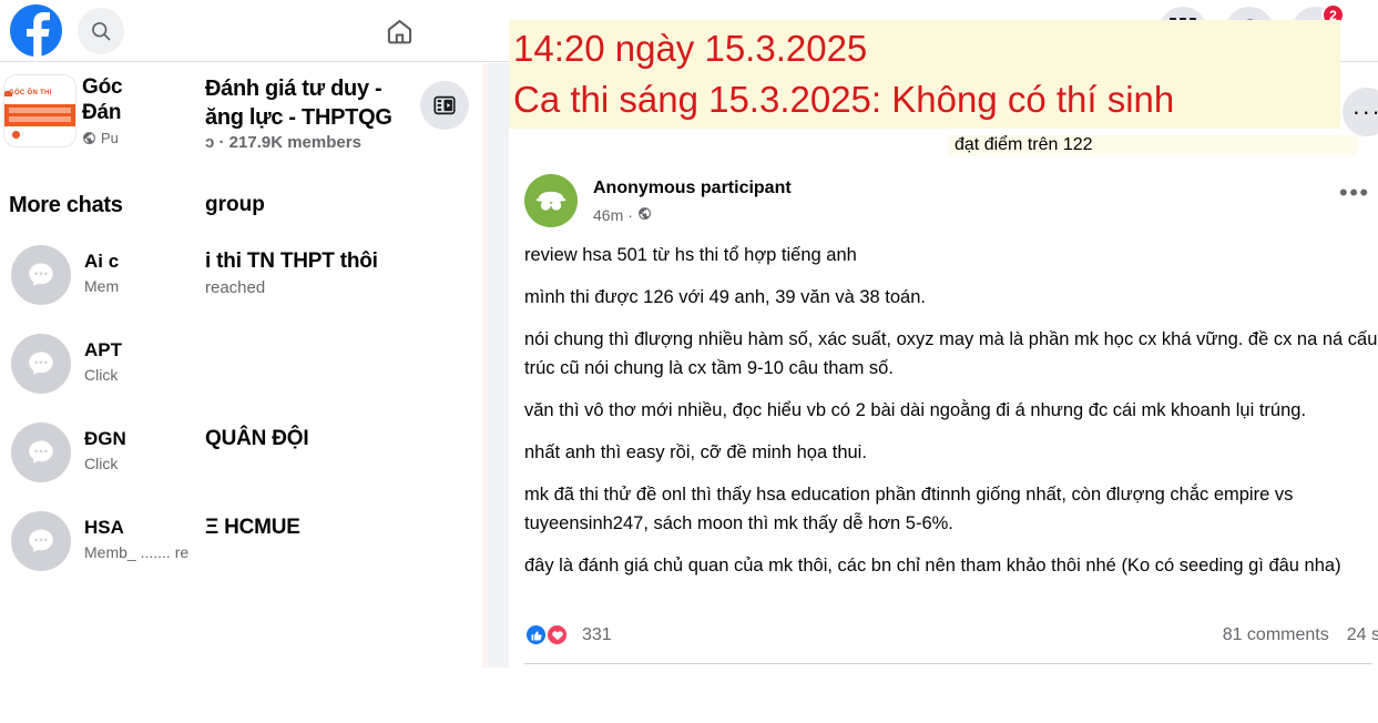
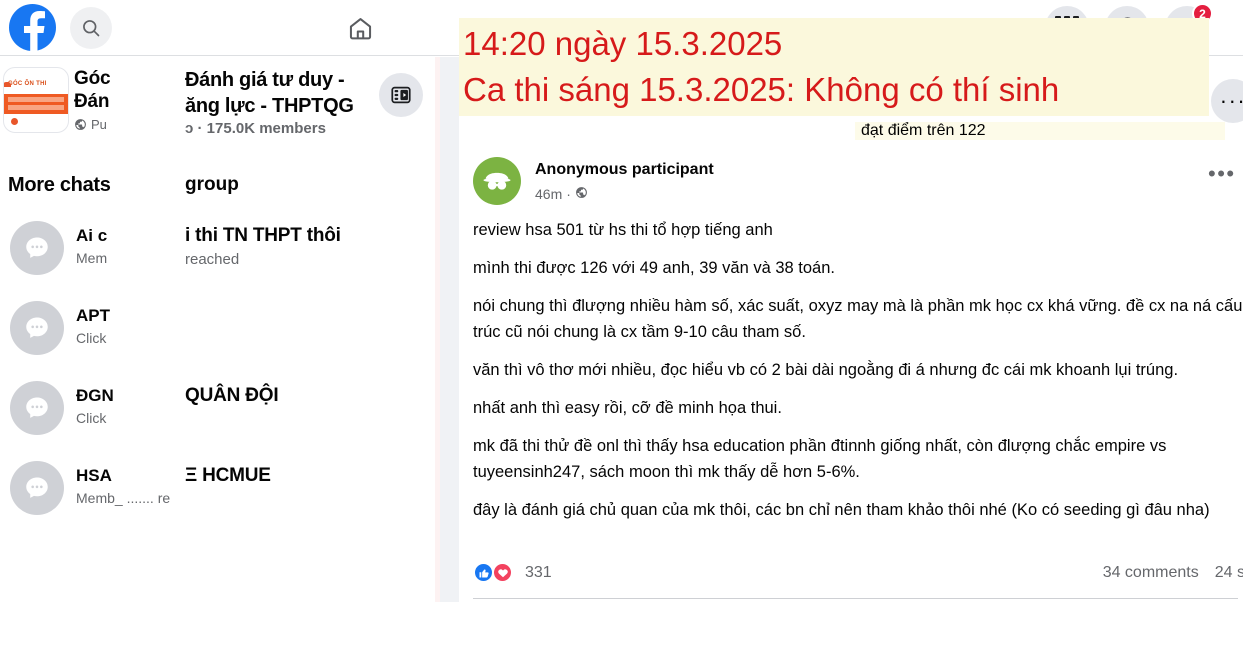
  2
  Góc
  Đán
  Pu
  More chats
  Ai c
  Mem
  APT
  Click
  ĐGN
  Click
  HSA
  Memb_ ....... re
  Đánh giá tư duy -
  ăng lực - THPTQG
- ɔ · 217.9K members
+ ɔ · 175.0K members
  group
  i thi TN THPT thôi
  reached
  QUÂN ĐỘI
  Ξ HCMUE
  Anonymous participant
  46m
  ·
  •••
  review hsa 501 từ hs thi tổ hợp tiếng anh
  mình thi được 126 với 49 anh, 39 văn và 38 toán.
  nói chung thì đlượng nhiều hàm số, xác suất, oxyz may mà là phần mk học cx khá vững. đề cx na ná cấu trúc cũ nói chung là cx tầm 9-10 câu tham số.
  văn thì vô thơ mới nhiều, đọc hiểu vb có 2 bài dài ngoằng đi á nhưng đc cái mk khoanh lụi trúng.
  nhất anh thì easy rồi, cỡ đề minh họa thui.
  mk đã thi thử đề onl thì thấy hsa education phần đtinnh giống nhất, còn đlượng chắc empire vs tuyeensinh247, sách moon thì mk thấy dễ hơn 5-6%.
  đây là đánh giá chủ quan của mk thôi, các bn chỉ nên tham khảo thôi nhé (Ko có seeding gì đâu nha)
  331
- 81 comments
+ 34 comments
  ···
  14:20 ngày 15.3.2025
  Ca thi sáng 15.3.2025: Không có thí sinh
  đạt điểm trên 122
